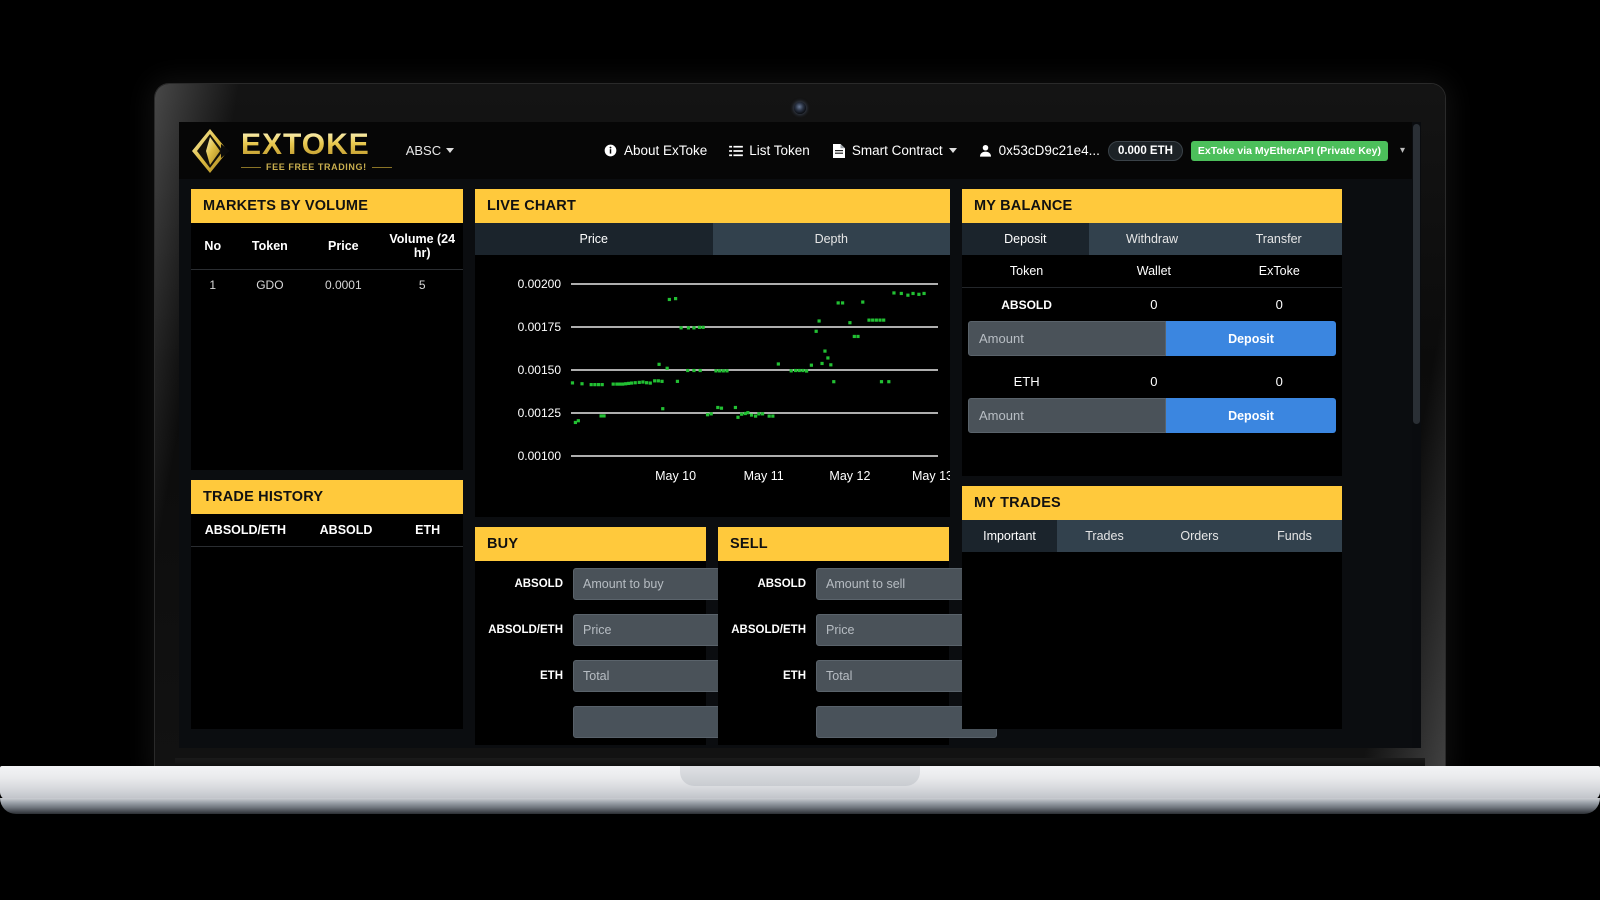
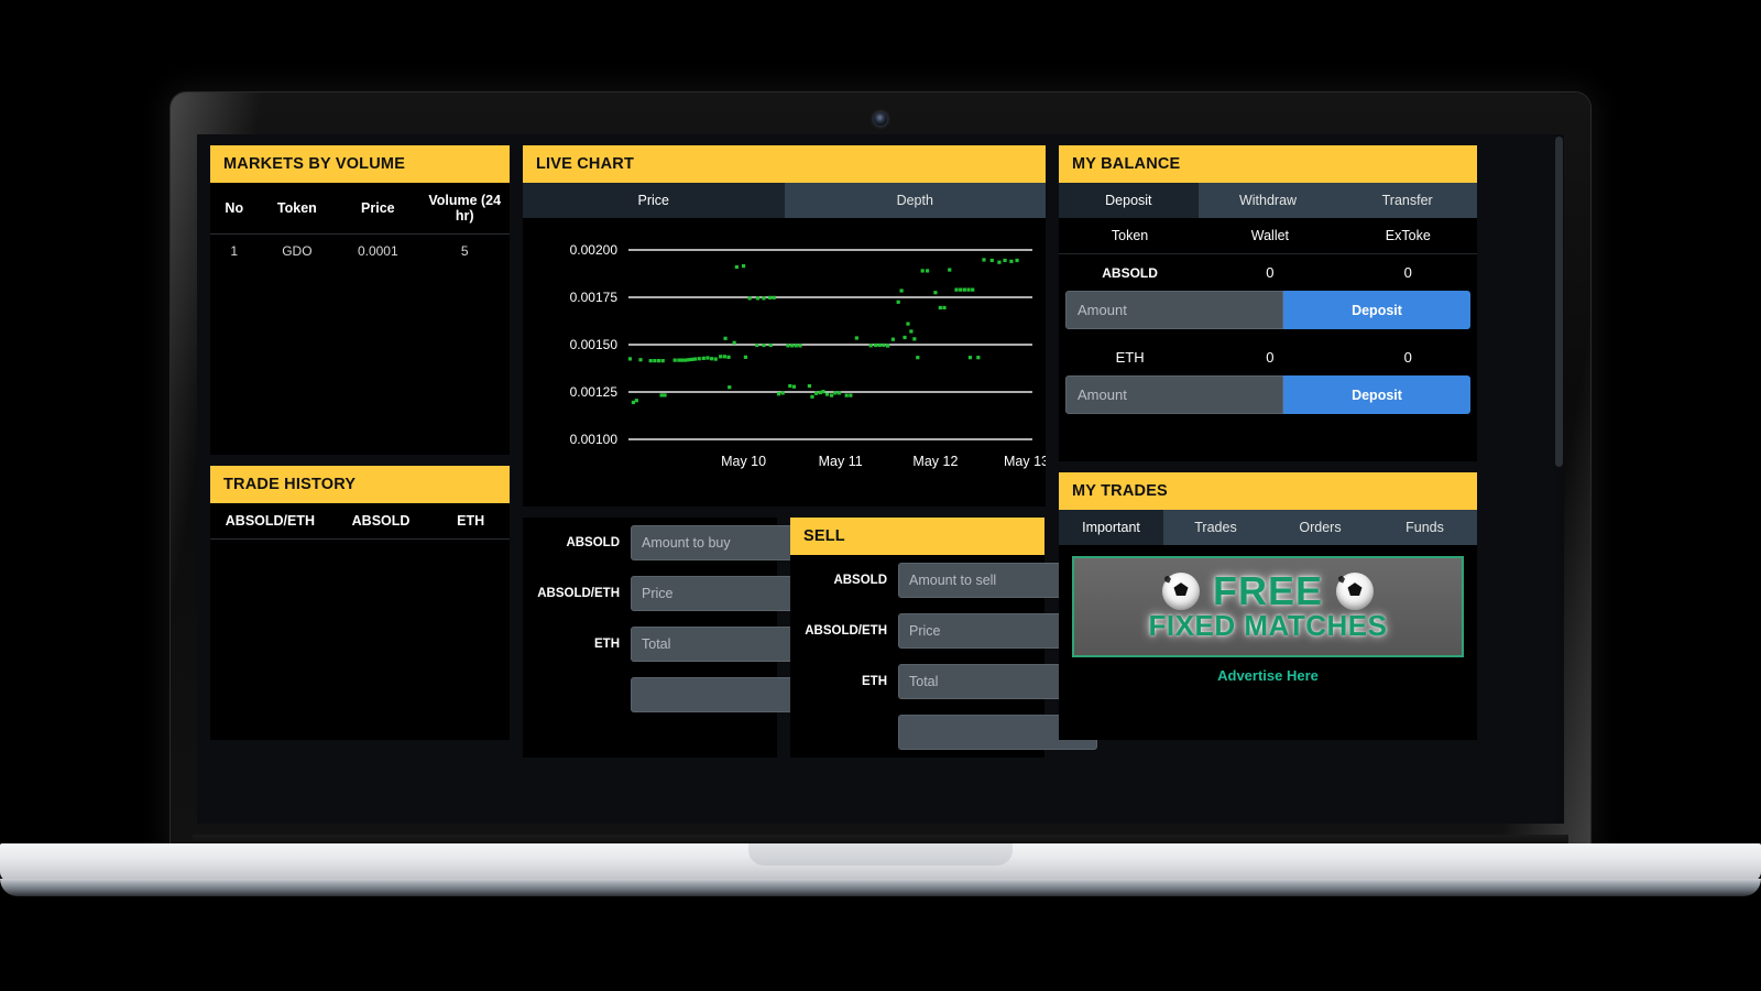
- EXTOKE
- FEE FREE TRADING!
- ABSC
- About ExToke
- List Token
- Smart Contract
- 0x53cD9c21e4...
- 0.000 ETH
- ExToke via MyEtherAPI (Private Key)
- ▾
  MARKETS BY VOLUME
  No	Token	Price	Volume (24 hr)
  1	GDO	0.0001	5
  TRADE HISTORY
  ABSOLD/ETH	ABSOLD	ETH
  LIVE CHART
  Price
  Depth
  0.00100
  0.00125
  0.00150
  0.00175
  0.00200
  May 10
  May 11
  May 12
  May 13
- BUY
  ABSOLD
  Amount to buy
  ABSOLD/ETH
  Price
  ETH
  Total
  SELL
  ABSOLD
  Amount to sell
  ABSOLD/ETH
  Price
  ETH
  Total
  MY BALANCE
  Deposit
  Withdraw
  Transfer
  Token	Wallet	ExToke
  ABSOLD	0	0
  Amount
  Deposit
  ETH	0	0
  Amount
  Deposit
  MY TRADES
  Important
  Trades
  Orders
  Funds
+ FREE
+ FIXED MATCHES
+ Advertise Here
